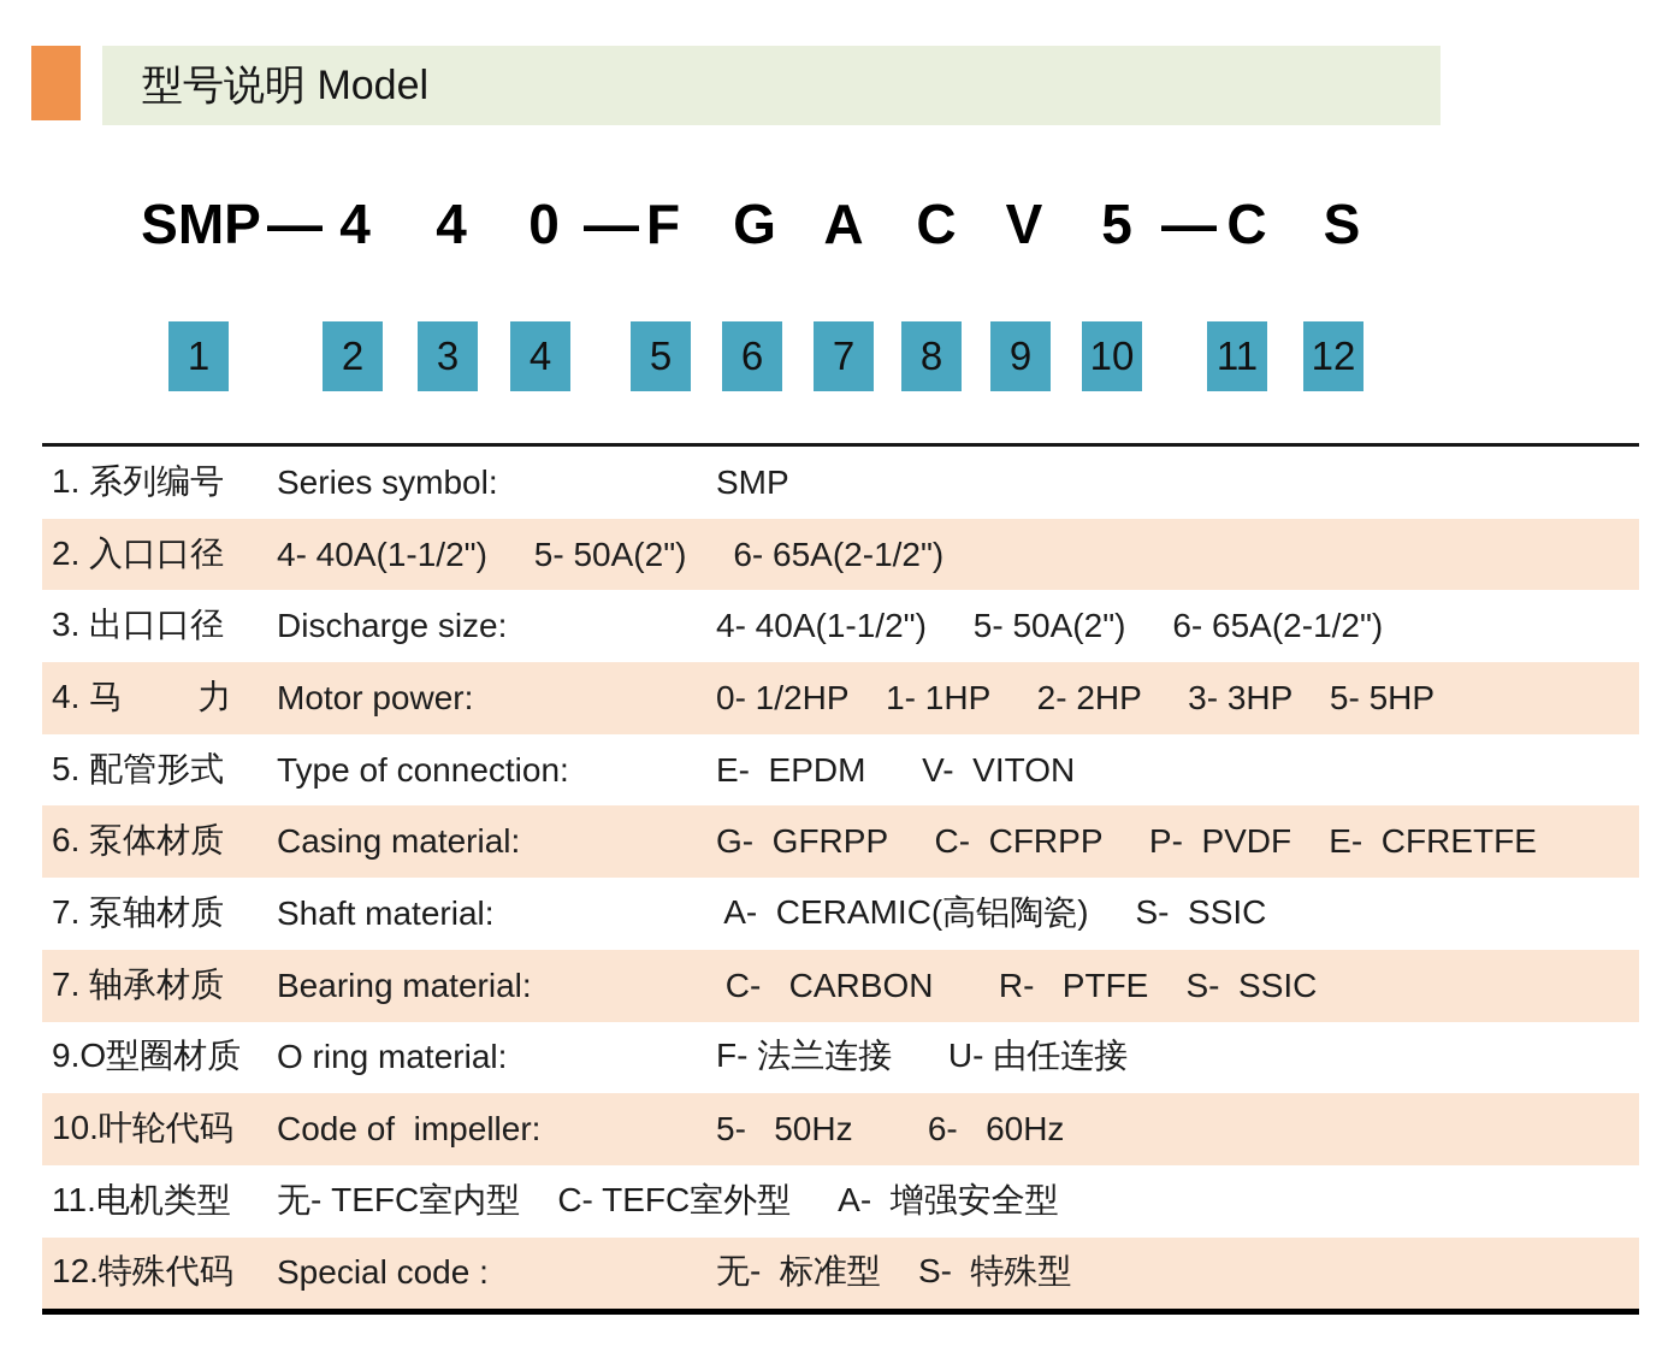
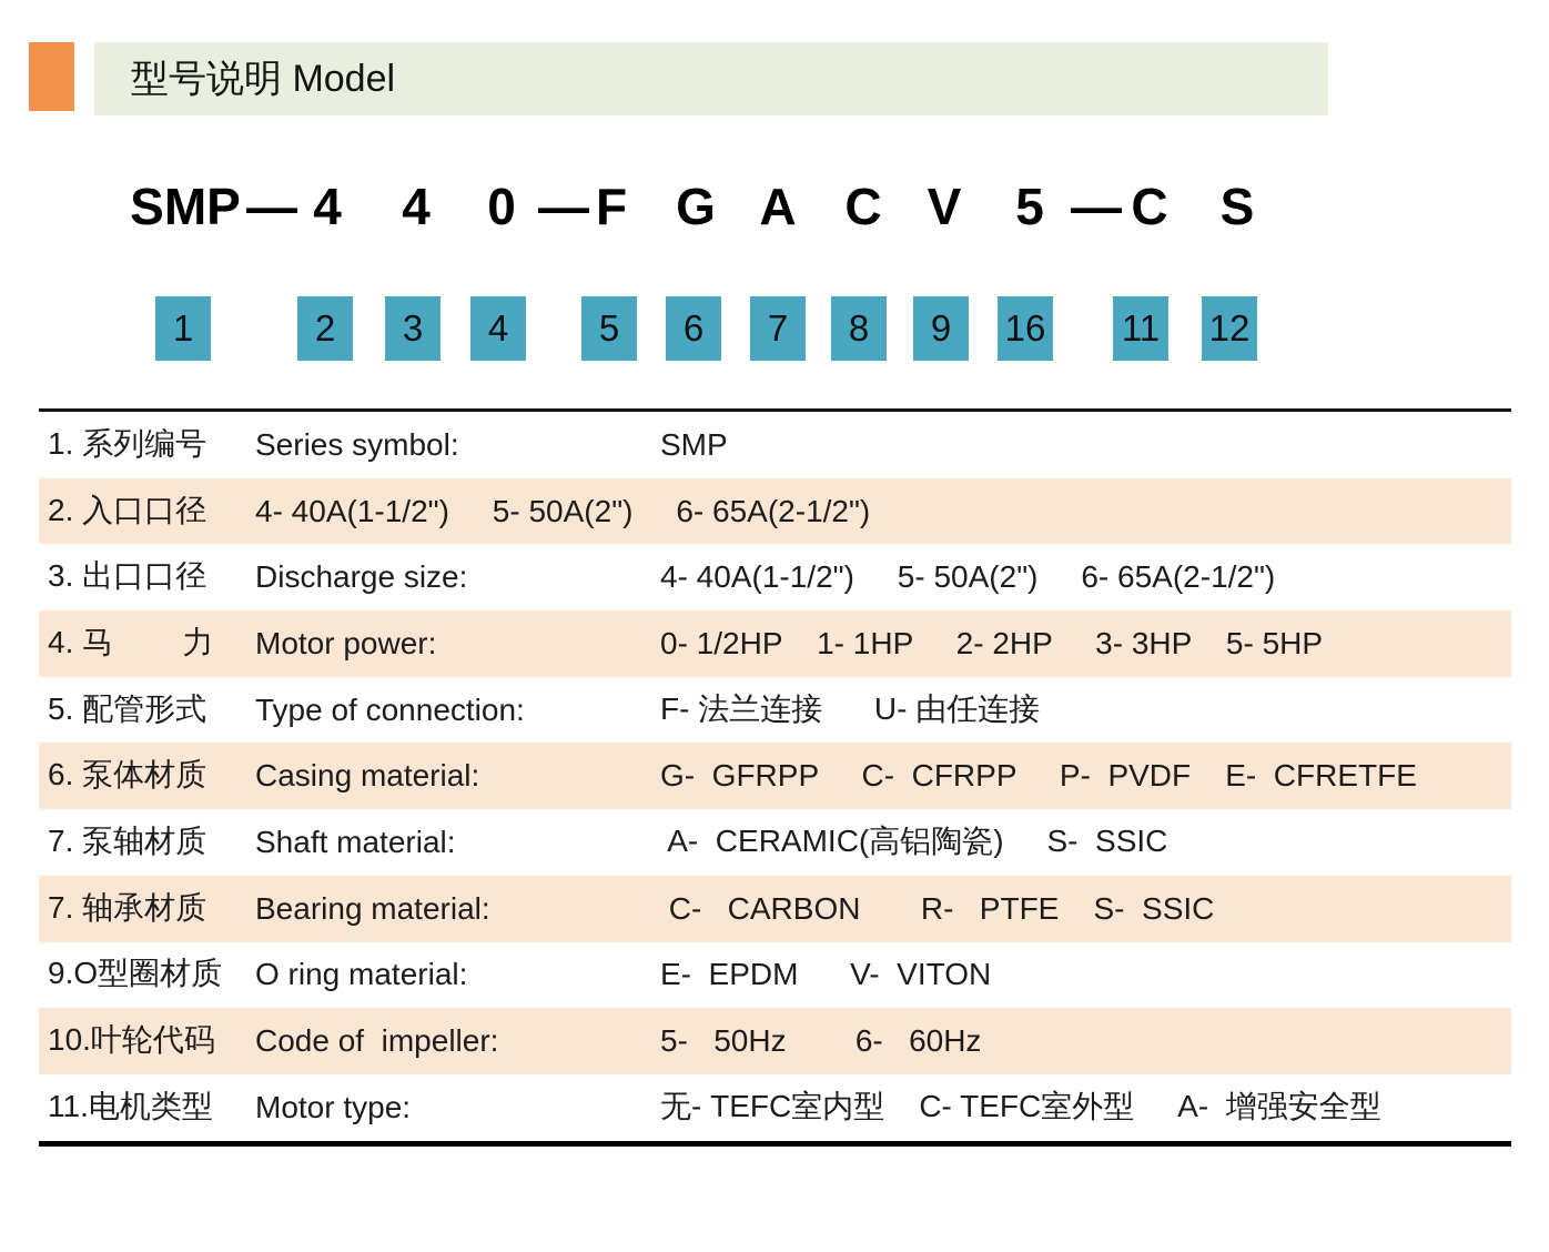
  型号说明 Model
  SMP
  —
  4
  4
  0
  —
  F
  G
  A
  C
  V
  5
  —
  C
  S
  1
  2
  3
  4
  5
  6
  7
  8
  9
- 10
+ 16
  11
  12
  1. 系列编号
  Series symbol:
  SMP
  2. 入口口径
  4- 40A(1-1/2") 5- 50A(2") 6- 65A(2-1/2")
  3. 出口口径
  Discharge size:
  4- 40A(1-1/2") 5- 50A(2") 6- 65A(2-1/2")
  4. 马 力
  Motor power:
  0- 1/2HP 1- 1HP 2- 2HP 3- 3HP 5- 5HP
  5. 配管形式
  Type of connection:
- E- EPDM V- VITON
+ F- 法兰连接 U- 由任连接
  6. 泵体材质
  Casing material:
  G- GFRPP C- CFRPP P- PVDF E- CFRETFE
  7. 泵轴材质
  Shaft material:
  A- CERAMIC(高铝陶瓷) S- SSIC
  7. 轴承材质
  Bearing material:
  C- CARBON R- PTFE S- SSIC
  9.O型圈材质
  O ring material:
- F- 法兰连接 U- 由任连接
+ E- EPDM V- VITON
  10.叶轮代码
  Code of impeller:
  5- 50Hz 6- 60Hz
  11.电机类型
+ Motor type:
  无- TEFC室内型 C- TEFC室外型 A- 增强安全型
- 12.特殊代码
- Special code :
- 无- 标准型 S- 特殊型
